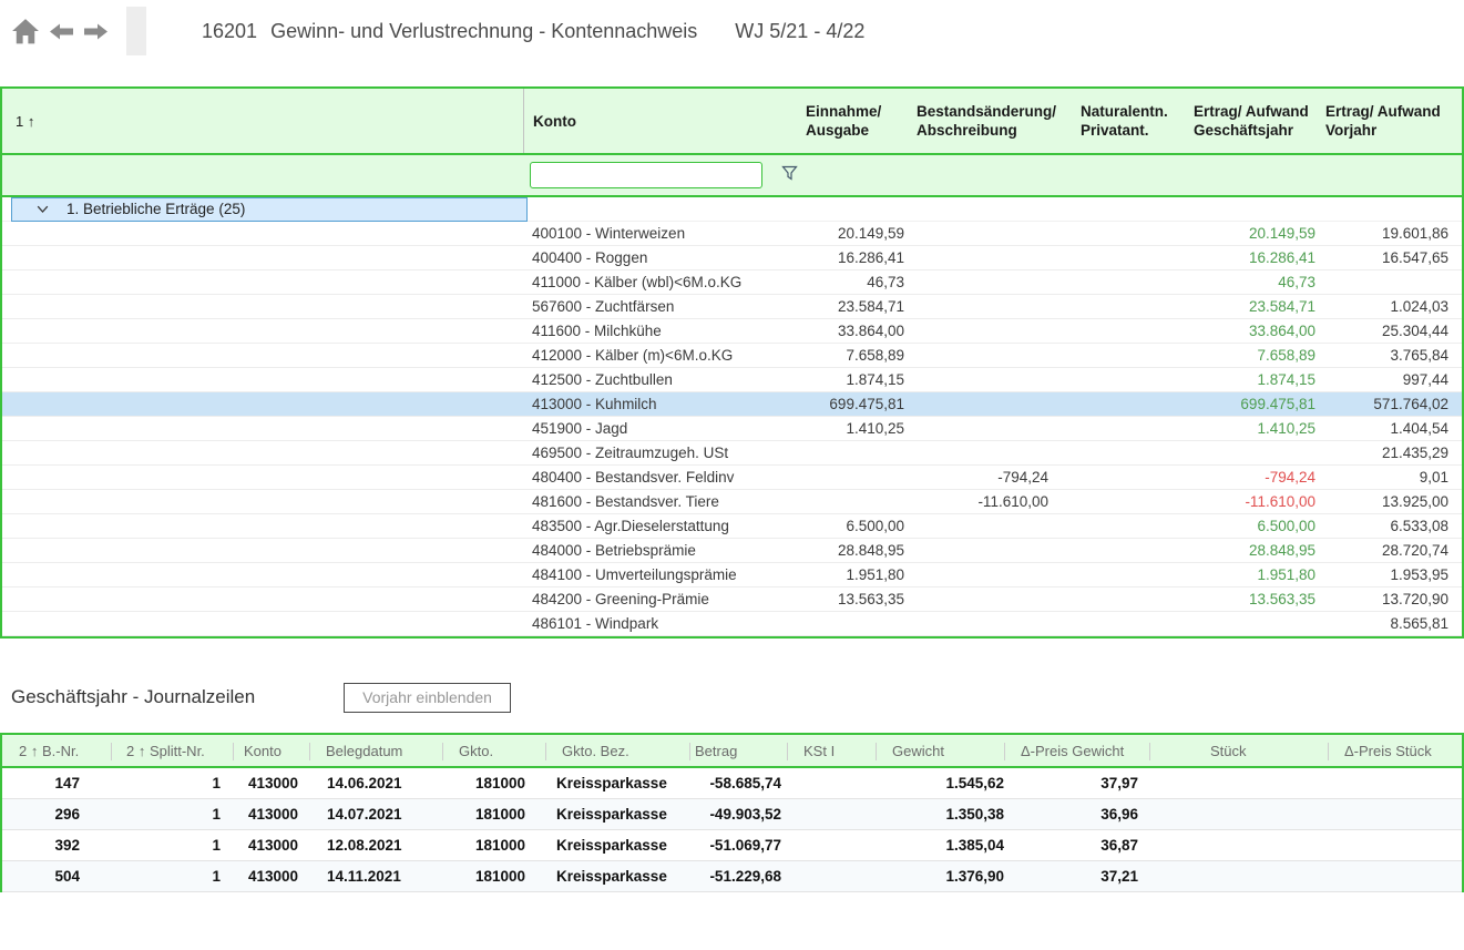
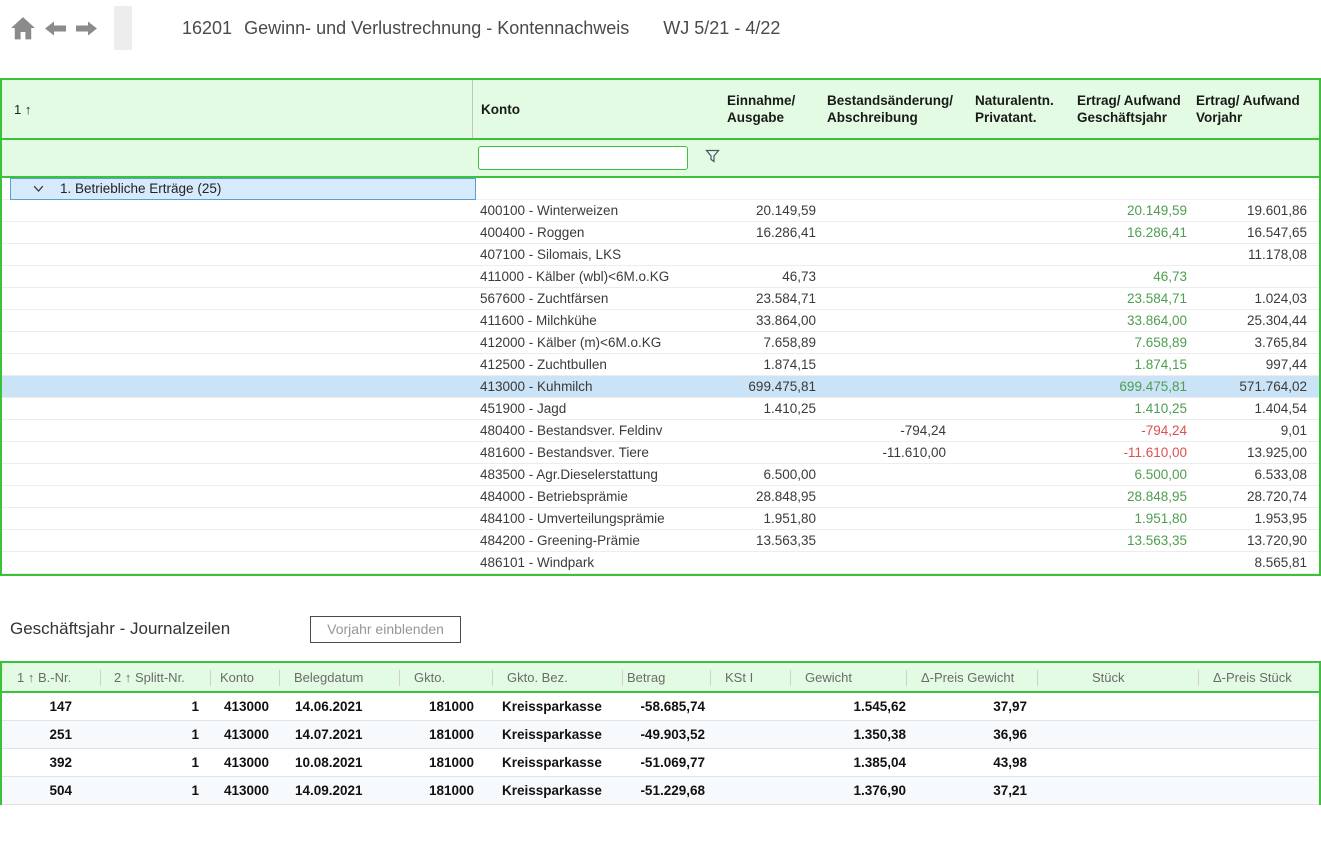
  16201
  Gewinn- und Verlustrechnung - Kontennachweis
  WJ 5/21 - 4/22
  1 ↑
  Konto
  Einnahme/
  Ausgabe
  Bestandsänderung
  Abschreibung
  Naturalentn.
  Privatant.
  Ertrag/ Aufwand
  Geschäftsjahr
  Ertrag/ Aufwand
  Vorjahr
  1. Betriebliche Erträge (25)
  400100 - Winterweizen
  20.149,59
  20.149,59
  19.601,86
  400400 - Roggen
  16.286,41
  16.286,41
  16.547,65
+ 407100 - Silomais, LKS
+ 11.178,08
  411000 - Kälber (wbl)<6M.o.KG
  46,73
  46,73
  567600 - Zuchtfärsen
  23.584,71
  23.584,71
  1.024,03
  411600 - Milchkühe
  33.864,00
  33.864,00
  25.304,44
  412000 - Kälber (m)<6M.o.KG
  7.658,89
  7.658,89
  3.765,84
  412500 - Zuchtbullen
  1.874,15
  1.874,15
  997,44
  413000 - Kuhmilch
  699.475,81
  699.475,81
  571.764,02
  451900 - Jagd
  1.410,25
  1.410,25
  1.404,54
- 469500 - Zeitraumzugeh. USt
- 21.435,29
  480400 - Bestandsver. Feldinv
  -794,24
  -794,24
  9,01
  481600 - Bestandsver. Tiere
  -11.610,00
  -11.610,00
  13.925,00
  483500 - Agr.Dieselerstattung
  6.500,00
  6.500,00
  6.533,08
  484000 - Betriebsprämie
  28.848,95
  28.848,95
  28.720,74
  484100 - Umverteilungsprämie
  1.951,80
  1.951,80
  1.953,95
  484200 - Greening-Prämie
  13.563,35
  13.563,35
  13.720,90
  486101 - Windpark
  8.565,81
  Geschäftsjahr - Journalzeilen
  Vorjahr einblenden
- 2 ↑ B.-Nr.
+ 1 ↑ B.-Nr.
  2 ↑ Splitt-Nr.
  Konto
  Belegdatum
  Gkto.
  Gkto. Bez.
  Betrag
  KSt I
  Gewicht
  Δ-Preis Gewicht
  Stück
  Δ-Preis Stück
  147
  1
  413000
  14.06.2021
  181000
  Kreissparkasse
  -58.685,74
  1.545,62
  37,97
- 296
+ 251
  1
  413000
  14.07.2021
  181000
  Kreissparkasse
  -49.903,52
  1.350,38
  36,96
  392
  1
  413000
- 12.08.2021
+ 10.08.2021
  181000
  Kreissparkasse
  -51.069,77
  1.385,04
- 36,87
+ 43,98
  504
  1
  413000
- 14.11.2021
+ 14.09.2021
  181000
  Kreissparkasse
  -51.229,68
  1.376,90
  37,21
